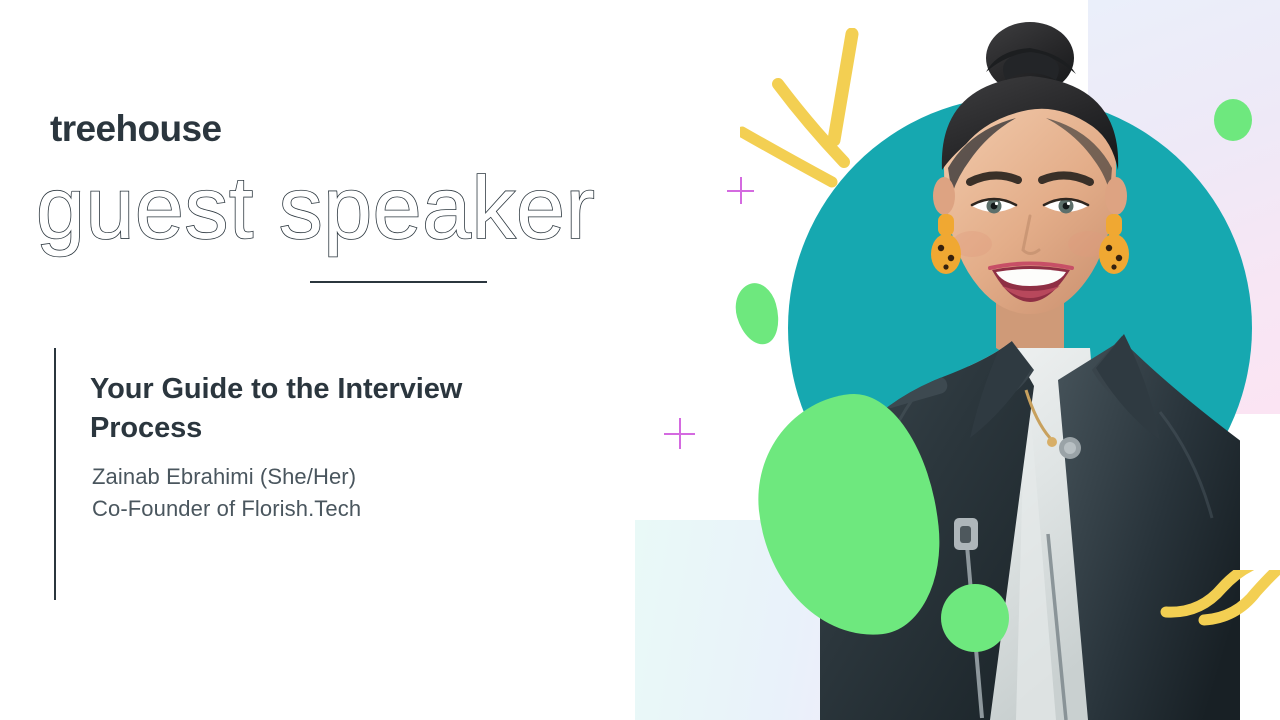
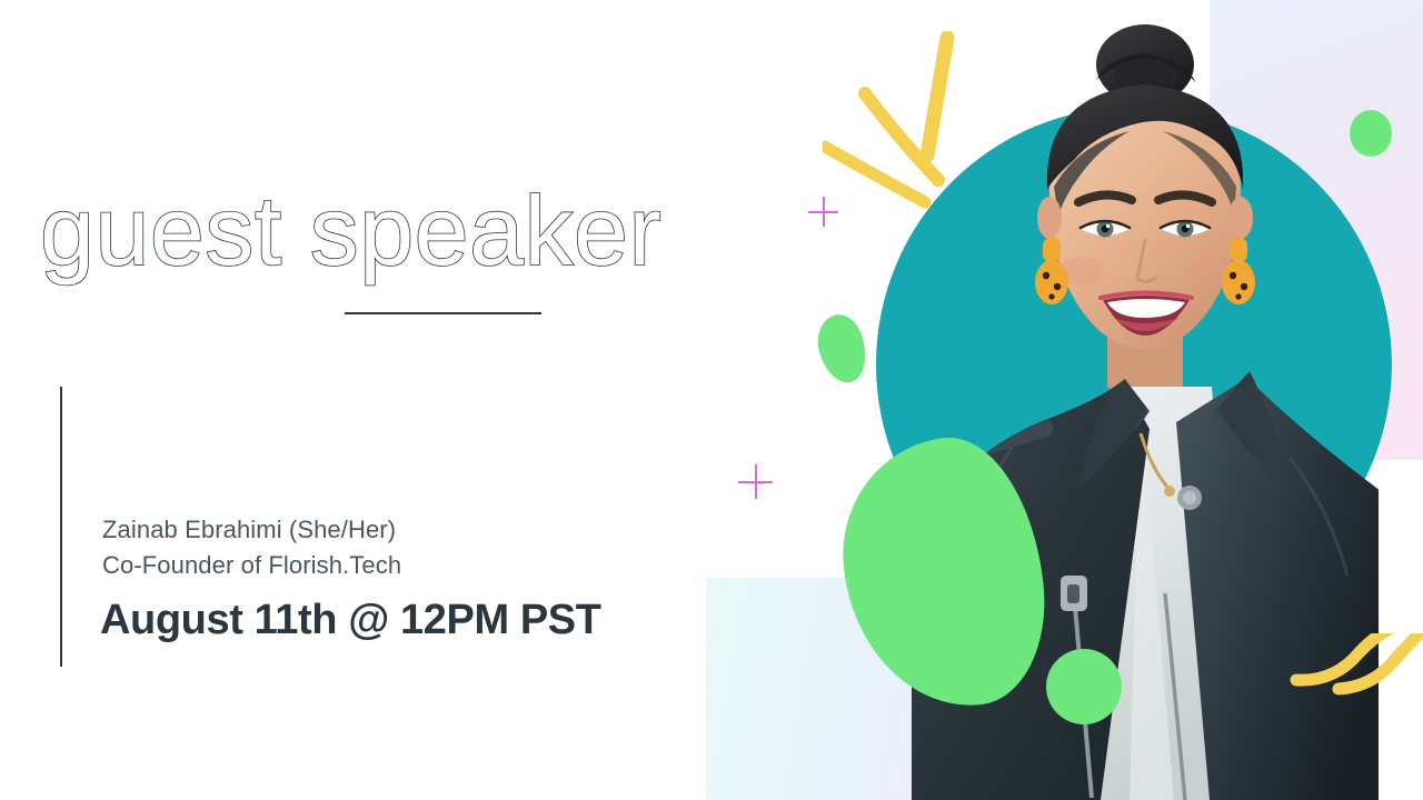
- treehouse
  guest speaker
- Your Guide to the Interview Process
  Zainab Ebrahimi (She/Her)
  Co-Founder of Florish.Tech
+ August 11th @ 12PM PST
